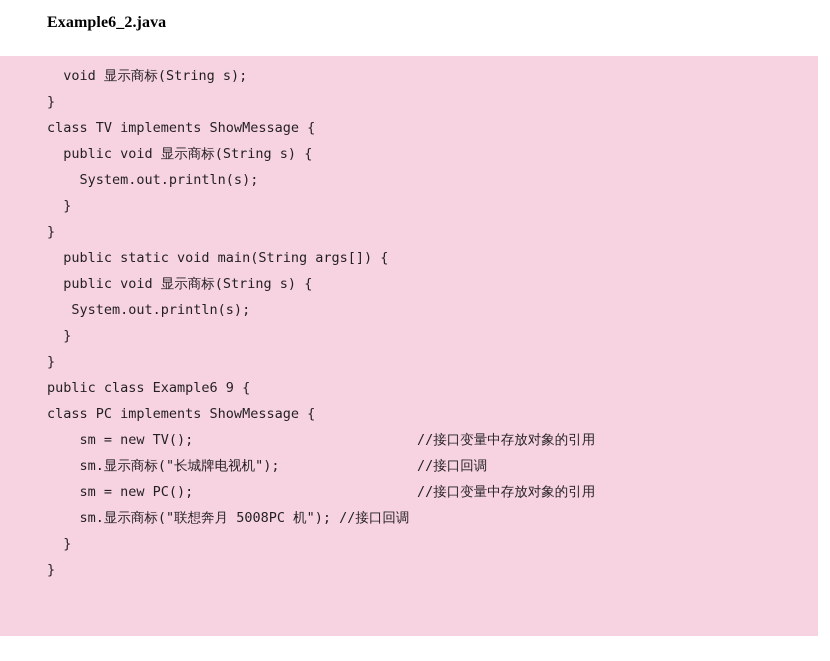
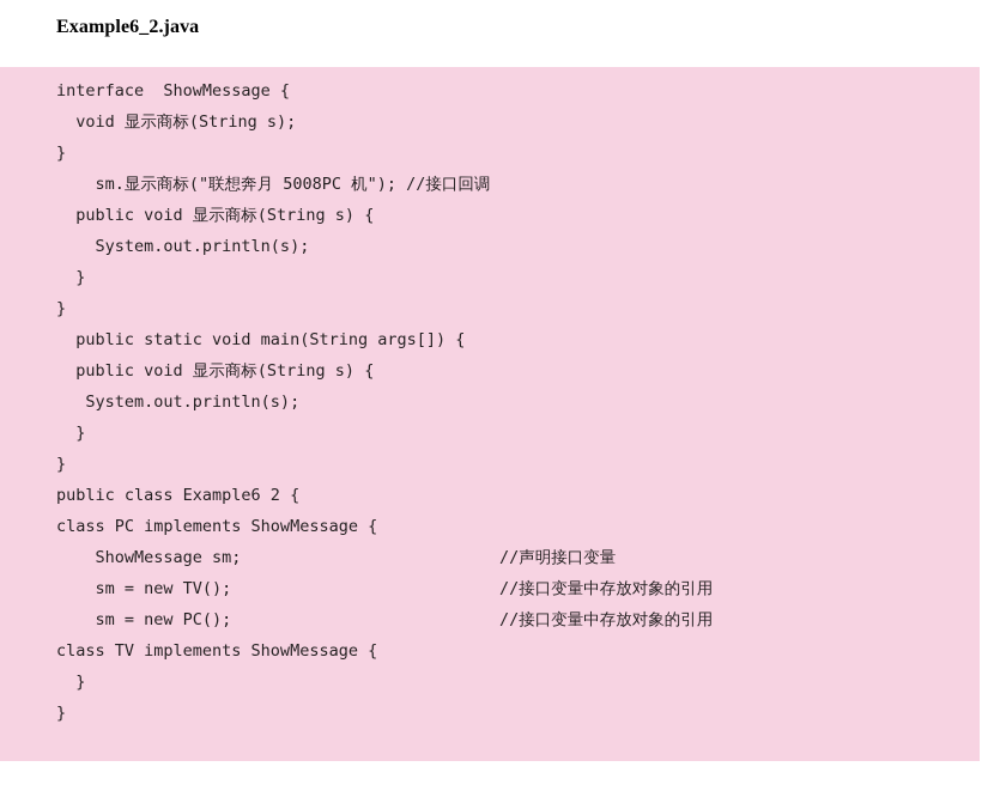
  Example6_2.java
+ interface ShowMessage {
  void 显示商标(String s);
  }
- class TV implements ShowMessage {
+ sm.显示商标("联想奔月 5008PC 机"); //接口回调
  public void 显示商标(String s) {
  System.out.println(s);
  }
  }
  public static void main(String args[]) {
  public void 显示商标(String s) {
  System.out.println(s);
  }
  }
- public class Example6 9 {
+ public class Example6 2 {
  class PC implements ShowMessage {
+ ShowMessage sm;
+ //声明接口变量
  sm = new TV();
  //接口变量中存放对象的引用
- sm.显示商标("长城牌电视机");
- //接口回调
  sm = new PC();
  //接口变量中存放对象的引用
- sm.显示商标("联想奔月 5008PC 机"); //接口回调
+ class TV implements ShowMessage {
  }
  }
